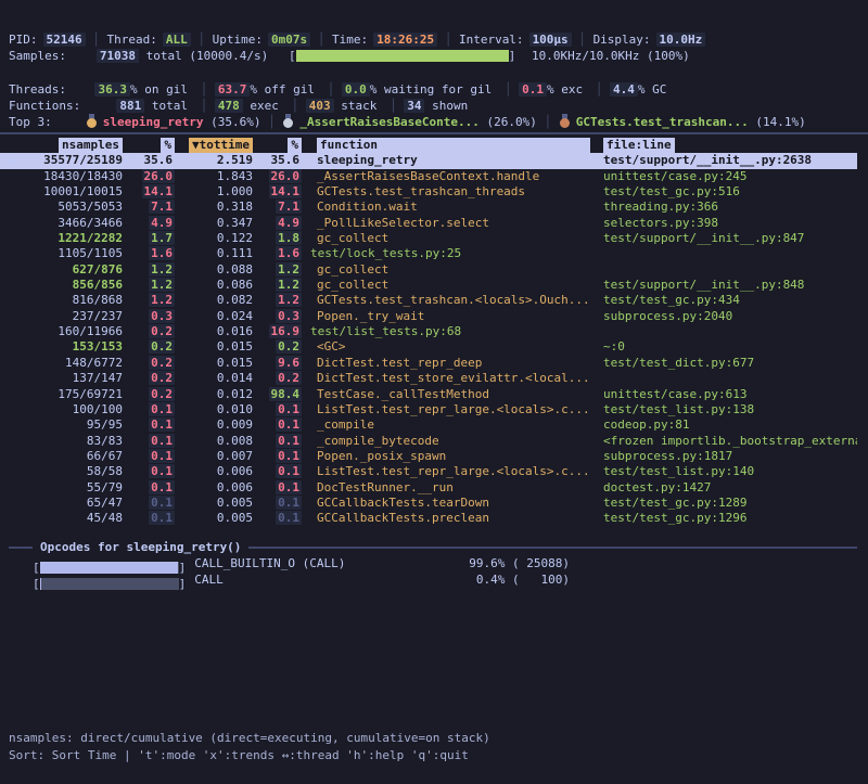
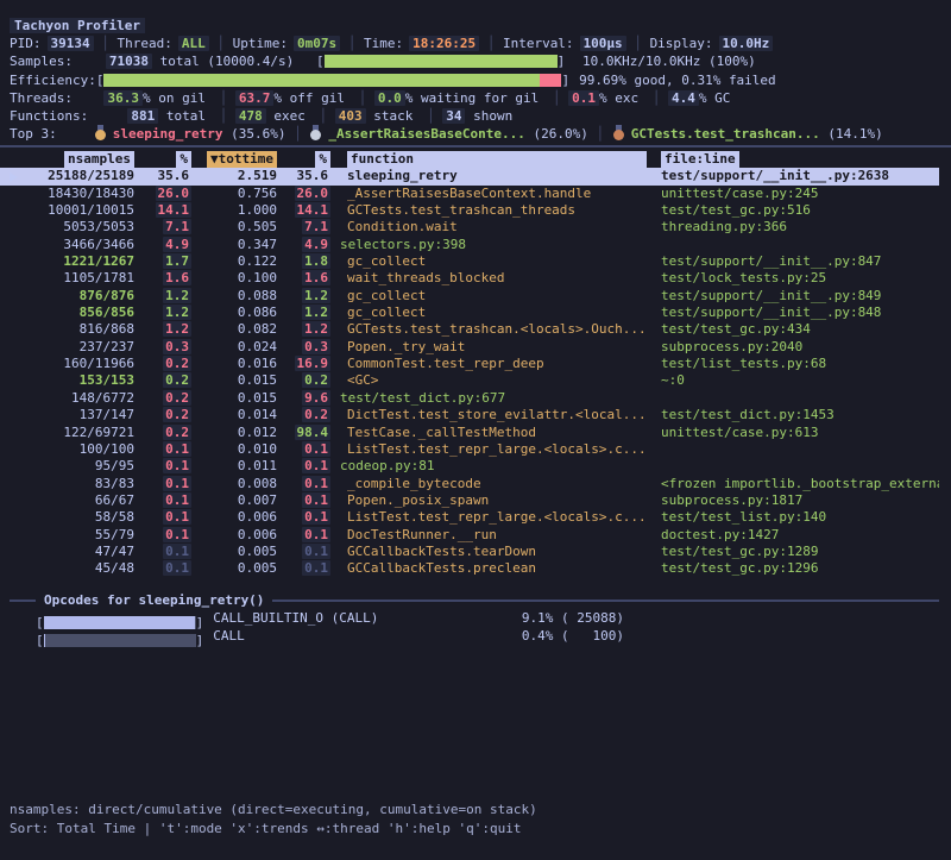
+ Tachyon Profiler
- PID: 52146 │ Thread: ALL │ Uptime: 0m07s │ Time: 18:26:25 │ Interval: 100µs │ Display: 10.0Hz
+ PID: 39134 │ Thread: ALL │ Uptime: 0m07s │ Time: 18:26:25 │ Interval: 100µs │ Display: 10.0Hz
  Samples: 71038 total (10000.4/s)
  [ ]
  10.0KHz/10.0KHz (100%)
+ Efficiency:[ ] 99.69% good, 0.31% failed
  Threads: 36.3 % on gil │ 63.7 % off gil │ 0.0 % waiting for gil │ 0.1 % exc │ 4.4 % GC
  Functions: 881 total │ 478 exec │ 403 stack │ 34 shown
  Top 3: sleeping_retry (35.6%) │ _AssertRaisesBaseConte... (26.0%) │ GCTests.test_trashcan... (14.1%)
  nsamples
  %
  ▼tottime
  %
  function
  file:line
- 35577/25189
+ 25188/25189
  35.6
  2.519
  35.6
  sleeping_retry
  test/support/__init__.py:2638
  18430/18430
  26.0
- 1.843
+ 0.756
  26.0
  _AssertRaisesBaseContext.handle
  unittest/case.py:245
  10001/10015
  14.1
  1.000
  14.1
  GCTests.test_trashcan_threads
  test/test_gc.py:516
  5053/5053
  7.1
- 0.318
+ 0.505
  7.1
  Condition.wait
  threading.py:366
  3466/3466
  4.9
  0.347
  4.9
- _PollLikeSelector.select
  selectors.py:398
- 1221/2282
+ 1221/1267
  1.7
  0.122
  1.8
  gc_collect
  test/support/__init__.py:847
- 1105/1105
+ 1105/1781
  1.6
- 0.111
+ 0.100
  1.6
+ wait_threads_blocked
  test/lock_tests.py:25
- 627/876
+ 876/876
  1.2
  0.088
  1.2
  gc_collect
+ test/support/__init__.py:849
  856/856
  1.2
  0.086
  1.2
  gc_collect
  test/support/__init__.py:848
  816/868
  1.2
  0.082
  1.2
  GCTests.test_trashcan.<locals>.Ouch...
  test/test_gc.py:434
  237/237
  0.3
  0.024
  0.3
  Popen._try_wait
  subprocess.py:2040
  160/11966
  0.2
  0.016
  16.9
+ CommonTest.test_repr_deep
  test/list_tests.py:68
  153/153
  0.2
  0.015
  0.2
  <GC>
  ~:0
  148/6772
  0.2
  0.015
  9.6
- DictTest.test_repr_deep
  test/test_dict.py:677
  137/147
  0.2
  0.014
  0.2
  DictTest.test_store_evilattr.<local...
+ test/test_dict.py:1453
- 175/69721
+ 122/69721
  0.2
  0.012
  98.4
  TestCase._callTestMethod
  unittest/case.py:613
  100/100
  0.1
  0.010
  0.1
  ListTest.test_repr_large.<locals>.c...
- test/test_list.py:138
  95/95
  0.1
- 0.009
+ 0.011
  0.1
- _compile
  codeop.py:81
  83/83
  0.1
  0.008
  0.1
  _compile_bytecode
  <frozen importlib._bootstrap_extern
  66/67
  0.1
  0.007
  0.1
  Popen._posix_spawn
  subprocess.py:1817
  58/58
  0.1
  0.006
  0.1
  ListTest.test_repr_large.<locals>.c...
  test/test_list.py:140
  55/79
  0.1
  0.006
  0.1
  DocTestRunner.__run
  doctest.py:1427
- 65/47
+ 47/47
  0.1
  0.005
  0.1
  GCCallbackTests.tearDown
  test/test_gc.py:1289
  45/48
  0.1
  0.005
  0.1
  GCCallbackTests.preclean
  test/test_gc.py:1296
  Opcodes for sleeping_retry()
  [ ] CALL_BUILTIN_O (CALL)
- 99.6% ( 25088)
+ 9.1% ( 25088)
  [ ] CALL
  0.4% ( 100)
  nsamples: direct/cumulative (direct=executing, cumulative=on stack)
- Sort: Sort Time | 't':mode 'x':trends ↔:thread 'h':help 'q':quit
+ Sort: Total Time | 't':mode 'x':trends ↔:thread 'h':help 'q':quit
